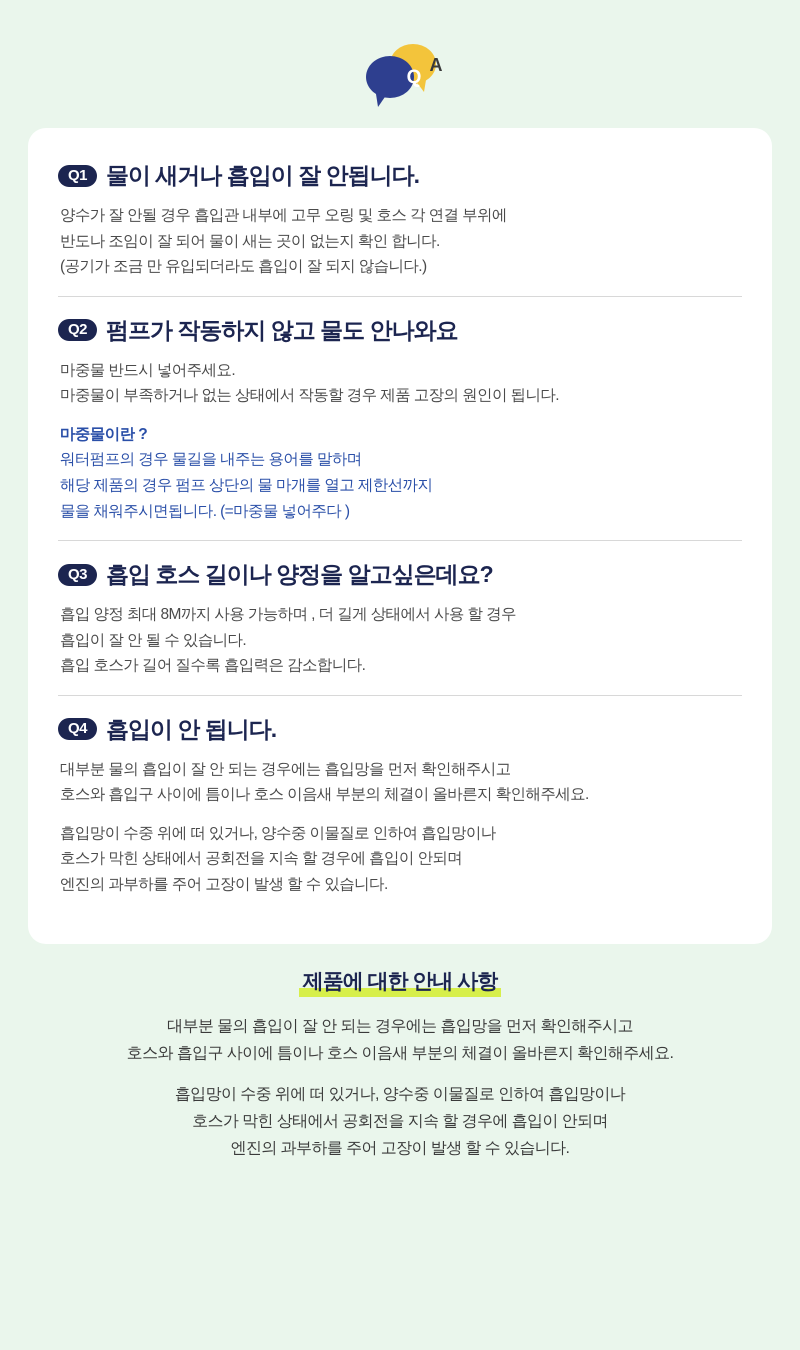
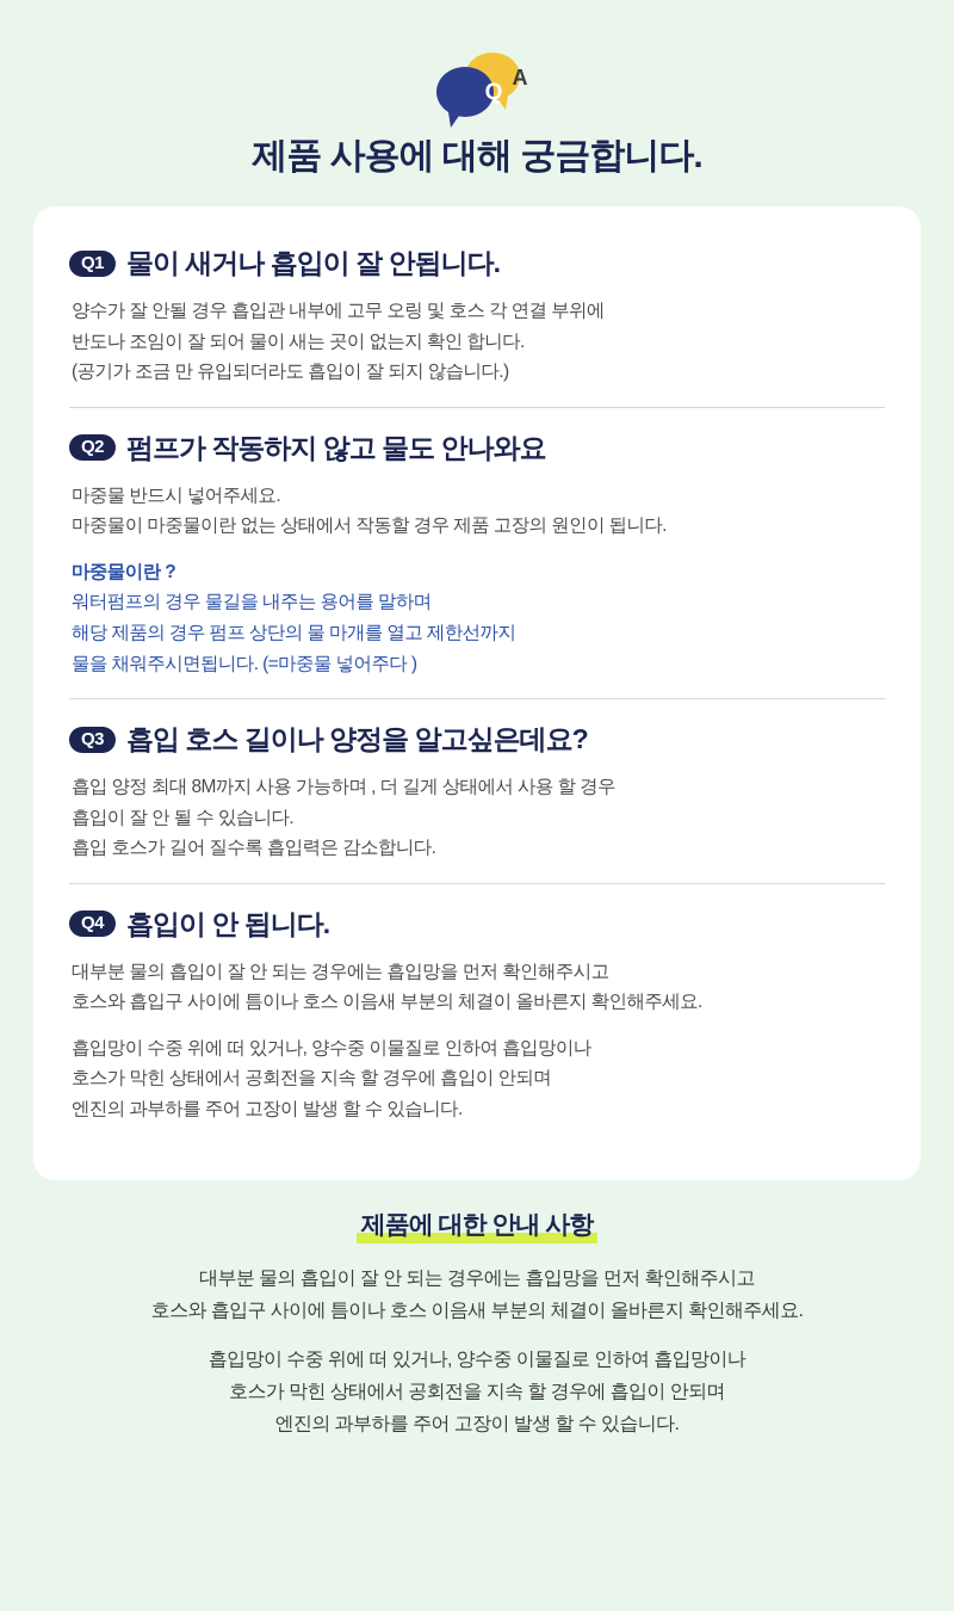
  A
  Q
+ 제품 사용에 대해 궁금합니다.
  Q1
  물이 새거나 흡입이 잘 안됩니다.
  양수가 잘 안될 경우 흡입관 내부에 고무 오링 및 호스 각 연결 부위에
  반도나 조임이 잘 되어 물이 새는 곳이 없는지 확인 합니다.
  (공기가 조금 만 유입되더라도 흡입이 잘 되지 않습니다.)
  Q2
  펌프가 작동하지 않고 물도 안나와요
  마중물 반드시 넣어주세요.
- 마중물이 부족하거나 없는 상태에서 작동할 경우 제품 고장의 원인이 됩니다.
+ 마중물이 마중물이란 없는 상태에서 작동할 경우 제품 고장의 원인이 됩니다.
  마중물이란 ?
  워터펌프의 경우 물길을 내주는 용어를 말하며
  해당 제품의 경우 펌프 상단의 물 마개를 열고 제한선까지
  물을 채워주시면됩니다. (=마중물 넣어주다 )
  Q3
  흡입 호스 길이나 양정을 알고싶은데요?
  흡입 양정 최대 8M까지 사용 가능하며 , 더 길게 상태에서 사용 할 경우
  흡입이 잘 안 될 수 있습니다.
  흡입 호스가 길어 질수록 흡입력은 감소합니다.
  Q4
  흡입이 안 됩니다.
  대부분 물의 흡입이 잘 안 되는 경우에는 흡입망을 먼저 확인해주시고
  호스와 흡입구 사이에 틈이나 호스 이음새 부분의 체결이 올바른지 확인해주세요.
  흡입망이 수중 위에 떠 있거나, 양수중 이물질로 인하여 흡입망이나
  호스가 막힌 상태에서 공회전을 지속 할 경우에 흡입이 안되며
  엔진의 과부하를 주어 고장이 발생 할 수 있습니다.
  제품에 대한 안내 사항
  대부분 물의 흡입이 잘 안 되는 경우에는 흡입망을 먼저 확인해주시고
  호스와 흡입구 사이에 틈이나 호스 이음새 부분의 체결이 올바른지 확인해주세요.
  흡입망이 수중 위에 떠 있거나, 양수중 이물질로 인하여 흡입망이나
  호스가 막힌 상태에서 공회전을 지속 할 경우에 흡입이 안되며
  엔진의 과부하를 주어 고장이 발생 할 수 있습니다.
